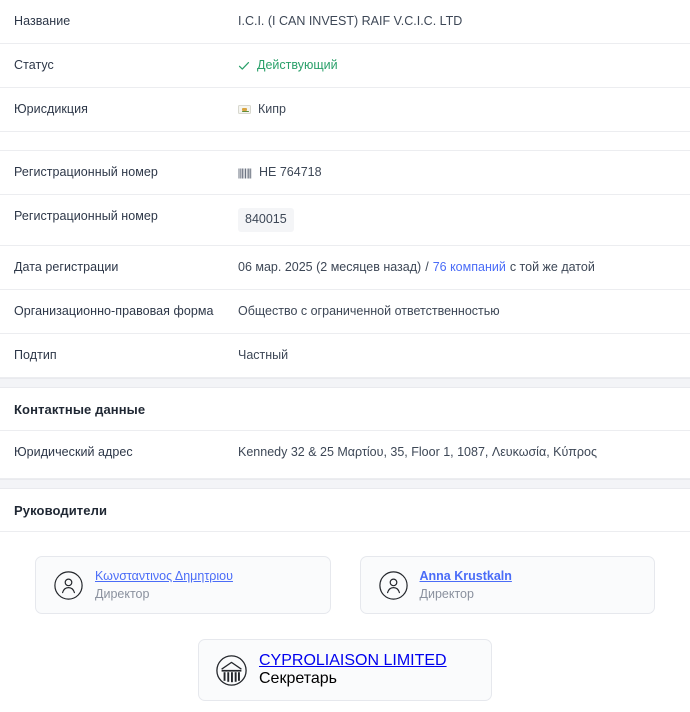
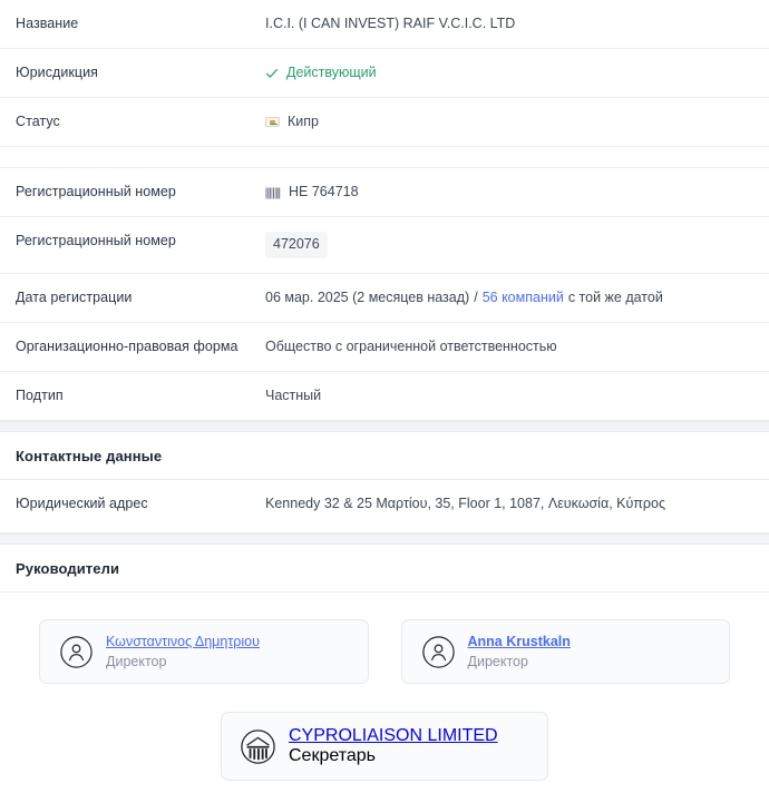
  Название
  I.C.I. (I CAN INVEST) RAIF V.C.I.C. LTD
- Статус
+ Юрисдикция
  Действующий
- Юрисдикция
+ Статус
  Кипр
  Регистрационный номер
  HE 764718
  Регистрационный номер
- 840015
+ 472076
  Дата регистрации
  06 мар. 2025 (2 месяцев назад)
  /
- 76 компаний
+ 56 компаний
  с той же датой
  Организационно-правовая форма
  Общество с ограниченной ответственностью
  Подтип
  Частный
  Контактные данные
  Юридический адрес
  Kennedy 32 & 25 Μαρτίου, 35, Floor 1, 1087, Λευκωσία, Κύπρος
  Руководители
  Κωνσταντινος Δημητριου
  Директор
  Anna Krustkaln
  Директор
  CYPROLIAISON LIMITED Секретарь
